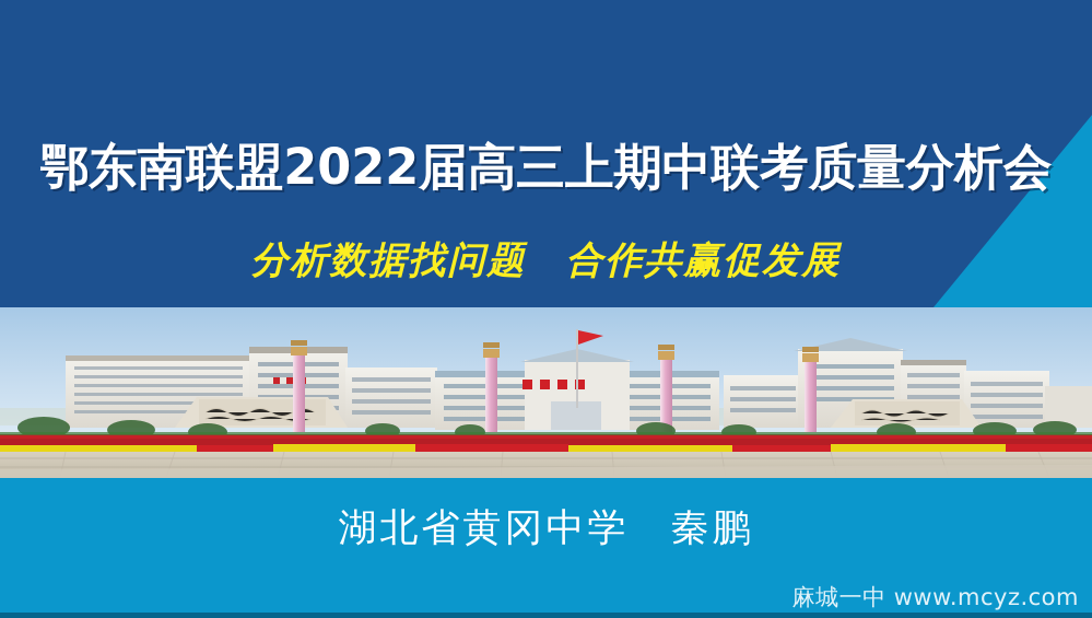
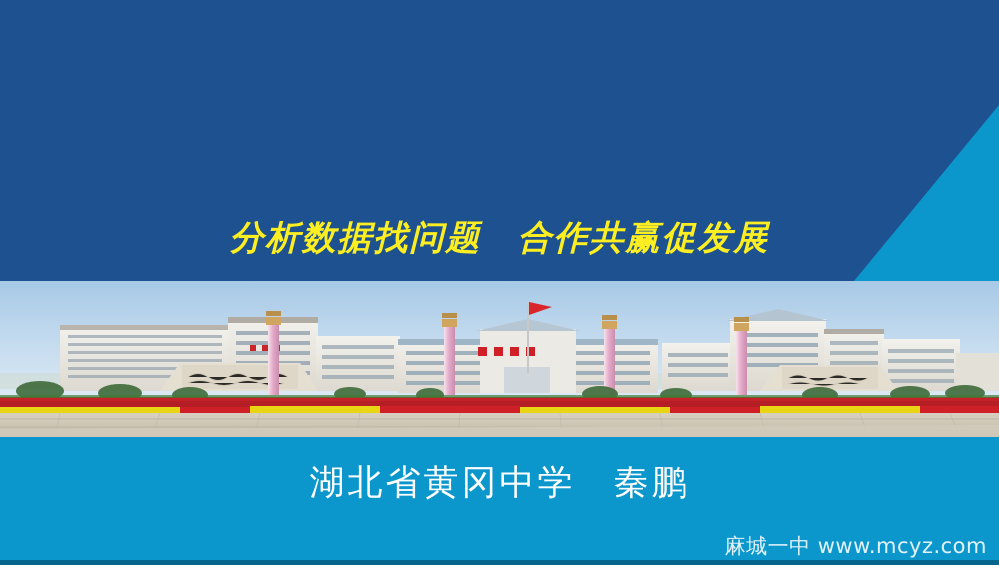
- 鄂东南联盟2022届高三上期中联考质量分析会
  分析数据找问题 合作共赢促发展
  湖北省黄冈中学 秦鹏
  麻城一中 www.mcyz.com
